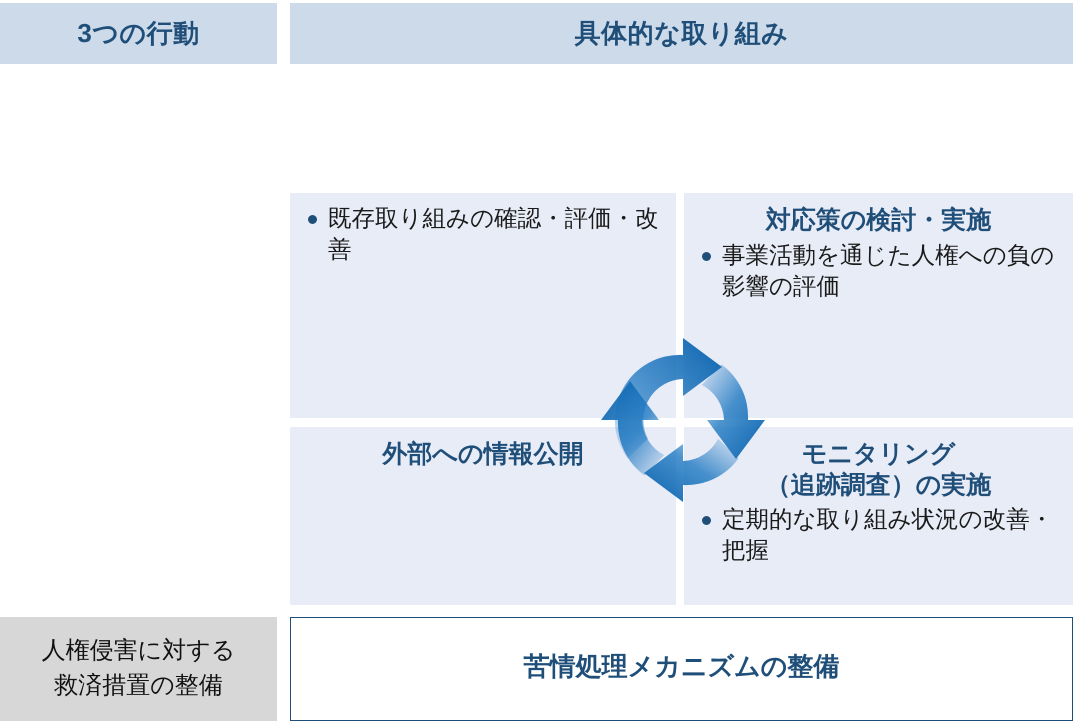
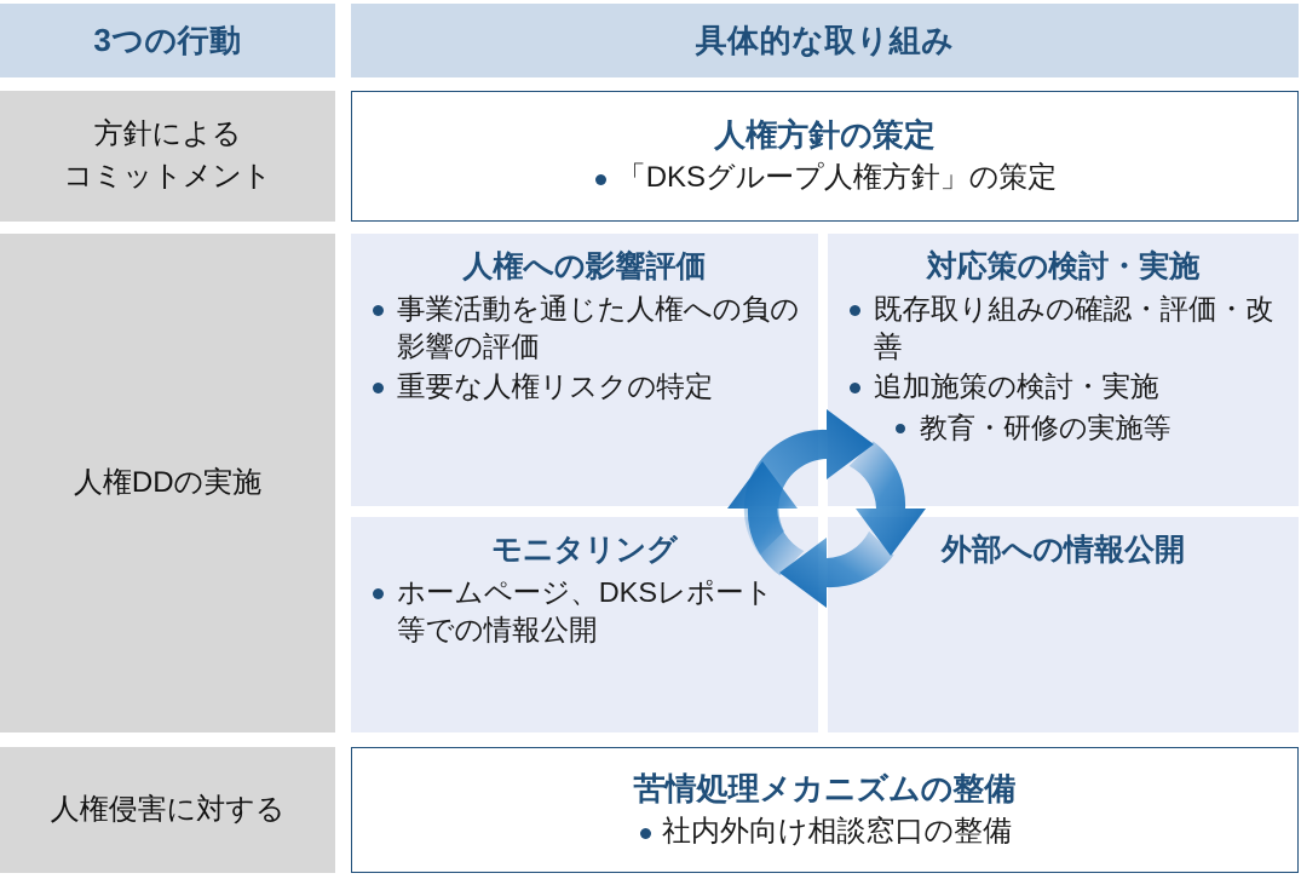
  3つの行動
  具体的な取り組み
+ 方針による
+ コミットメント
+ 人権方針の策定
+ 「DKSグループ人権方針」の策定
+ 人権DDの実施
+ 人権への影響評価
- 既存取り組みの確認・評価・改善
+ 事業活動を通じた人権への負の影響の評価
+ 重要な人権リスクの特定
  対応策の検討・実施
- 事業活動を通じた人権への負の影響の評価
+ 既存取り組みの確認・評価・改善
+ 追加施策の検討・実施
+ 教育・研修の実施等
- 外部への情報公開
+ モニタリング
+ ホームページ、DKSレポート等での情報公開
- モニタリング
+ 外部への情報公開
- （追跡調査）の実施
- 定期的な取り組み状況の改善・把握
  人権侵害に対する
- 救済措置の整備
  苦情処理メカニズムの整備
+ 社内外向け相談窓口の整備
